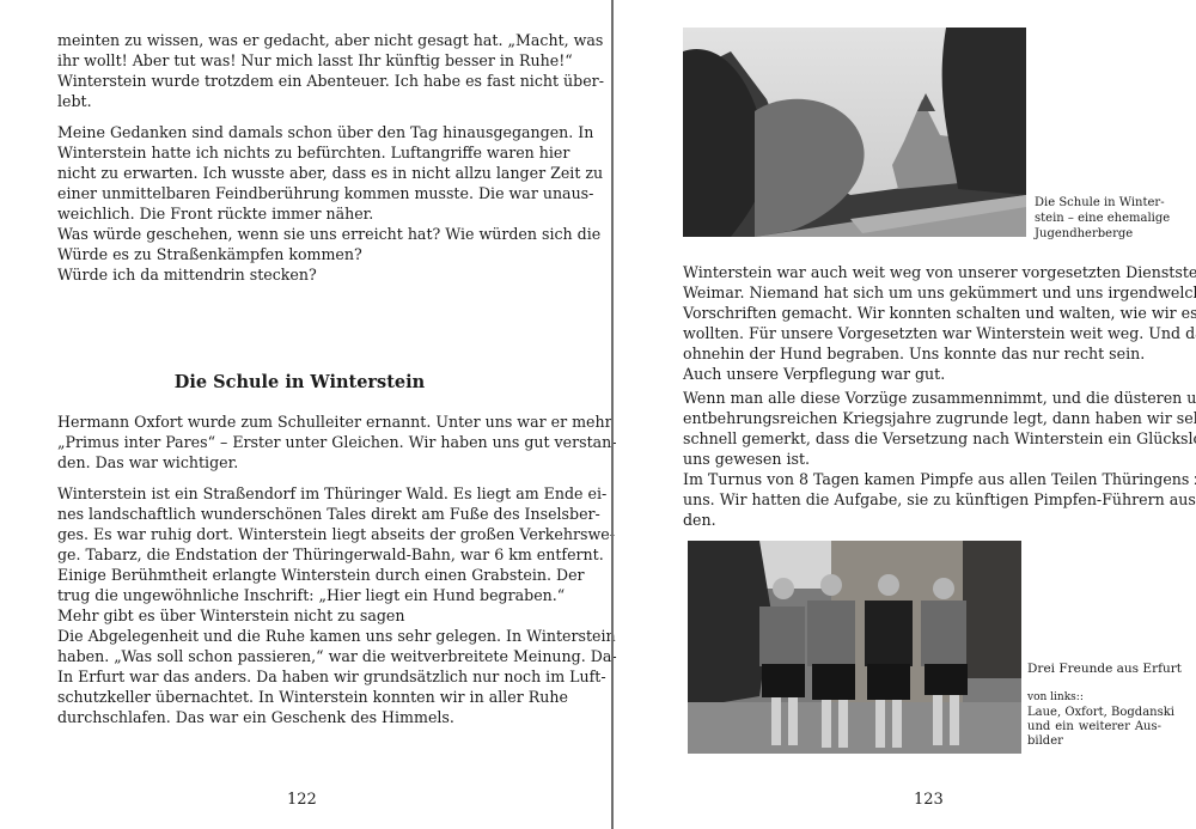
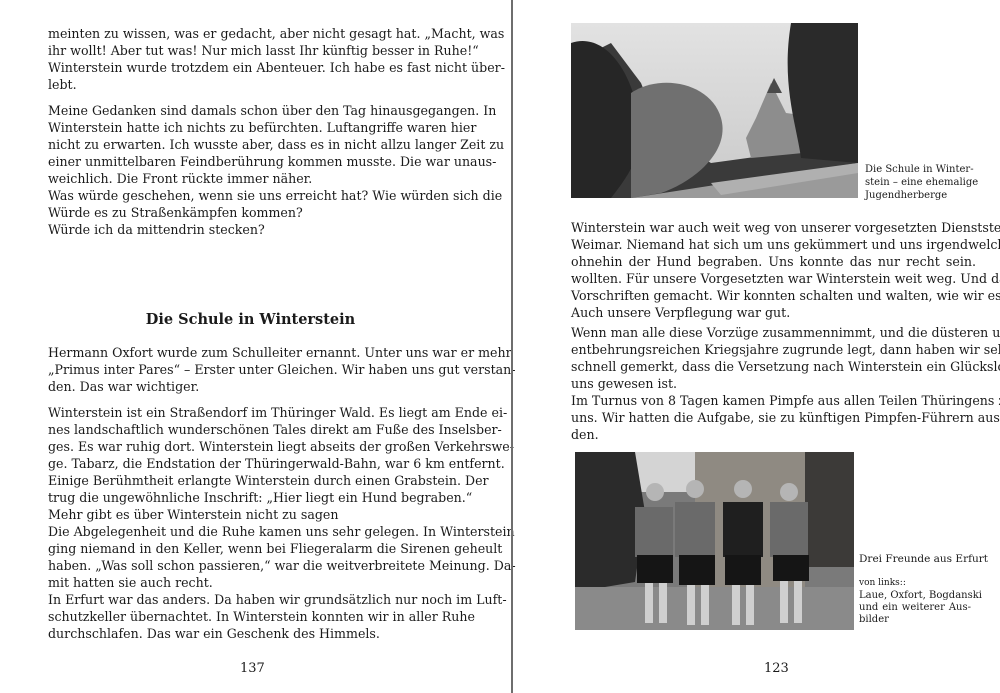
  meinten zu wissen, was er gedacht, aber nicht gesagt hat. „Macht, was
  ihr wollt! Aber tut was! Nur mich lasst Ihr künftig besser in Ruhe!“
  Winterstein wurde trotzdem ein Abenteuer. Ich habe es fast nicht über-
  lebt.
  Meine Gedanken sind damals schon über den Tag hinausgegangen. In
  Winterstein hatte ich nichts zu befürchten. Luftangriffe waren hier
  nicht zu erwarten. Ich wusste aber, dass es in nicht allzu langer Zeit zu
  einer unmittelbaren Feindberührung kommen musste. Die war unaus-
  weichlich. Die Front rückte immer näher.
  Was würde geschehen, wenn sie uns erreicht hat? Wie würden sich die
  Würde es zu Straßenkämpfen kommen?
  Würde ich da mittendrin stecken?
  Die Schule in Winterstein
  Hermann Oxfort wurde zum Schulleiter ernannt. Unter uns war er mehr
  „Primus inter Pares“ – Erster unter Gleichen. Wir haben uns gut verstan
  den. Das war wichtiger.
  Winterstein ist ein Straßendorf im Thüringer Wald. Es liegt am Ende ei-
  nes landschaftlich wunderschönen Tales direkt am Fuße des Inselsber-
  ges. Es war ruhig dort. Winterstein liegt abseits der großen Verkehrswe
  ge. Tabarz, die Endstation der Thüringerwald-Bahn, war 6 km entfernt.
  Einige Berühmtheit erlangte Winterstein durch einen Grabstein. Der
  trug die ungewöhnliche Inschrift: „Hier liegt ein Hund begraben.“
  Mehr gibt es über Winterstein nicht zu sagen
  Die Abgelegenheit und die Ruhe kamen uns sehr gelegen. In Winterstei
+ ging niemand in den Keller, wenn bei Fliegeralarm die Sirenen geheult
  haben. „Was soll schon passieren,“ war die weitverbreitete Meinung. Da
+ mit hatten sie auch recht.
  In Erfurt war das anders. Da haben wir grundsätzlich nur noch im Luft-
  schutzkeller übernachtet. In Winterstein konnten wir in aller Ruhe
  durchschlafen. Das war ein Geschenk des Himmels.
- 122
+ 137
  Die Schule in Winter-
  stein – eine ehemalige
  Jugendherberge
  Winterstein war auch weit weg von unserer vorgesetzten Dienstste
  Weimar. Niemand hat sich um uns gekümmert und uns irgendwelc
- Vorschriften gemacht. Wir konnten schalten und walten, wie wir es
+ ohnehin der Hund begraben. Uns konnte das nur recht sein.
  wollten. Für unsere Vorgesetzten war Winterstein weit weg. Und d
- ohnehin der Hund begraben. Uns konnte das nur recht sein.
+ Vorschriften gemacht. Wir konnten schalten und walten, wie wir es
  Auch unsere Verpflegung war gut.
  Wenn man alle diese Vorzüge zusammennimmt, und die düsteren u
  entbehrungsreichen Kriegsjahre zugrunde legt, dann haben wir se
  schnell gemerkt, dass die Versetzung nach Winterstein ein Glücksl
  uns gewesen ist.
  Im Turnus von 8 Tagen kamen Pimpfe aus allen Teilen Thüringens
  uns. Wir hatten die Aufgabe, sie zu künftigen Pimpfen-Führern aus
  den.
  Drei Freunde aus Erfurt
  von links::
  Laue, Oxfort, Bogdanski
  und ein weiterer Aus-
  bilder
  123
